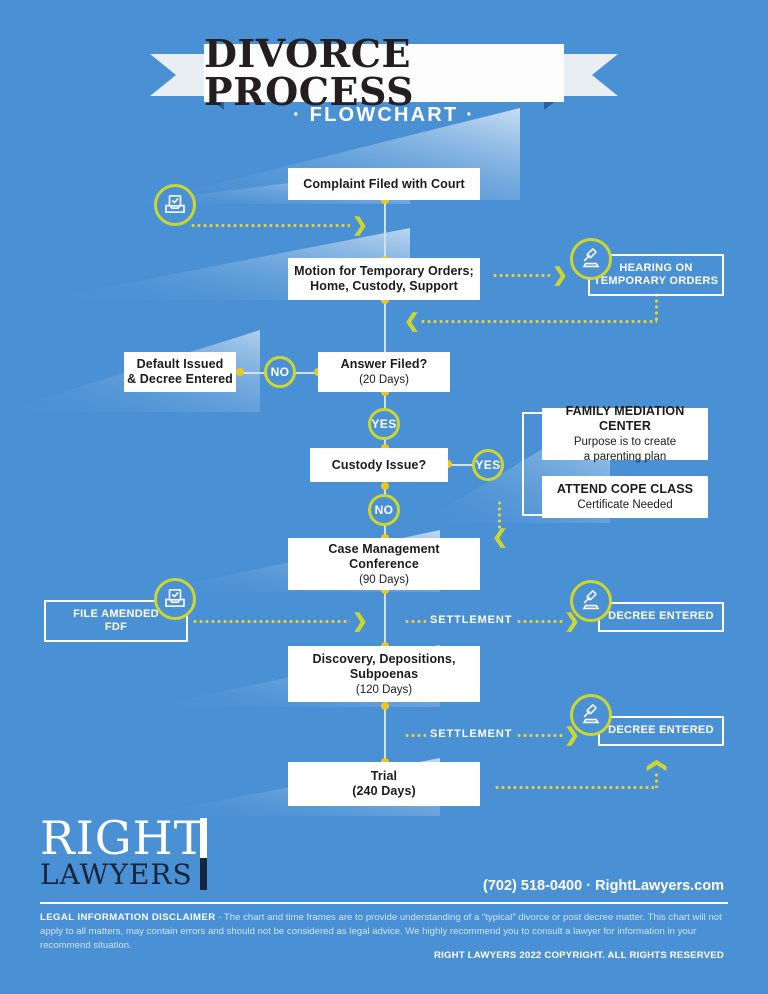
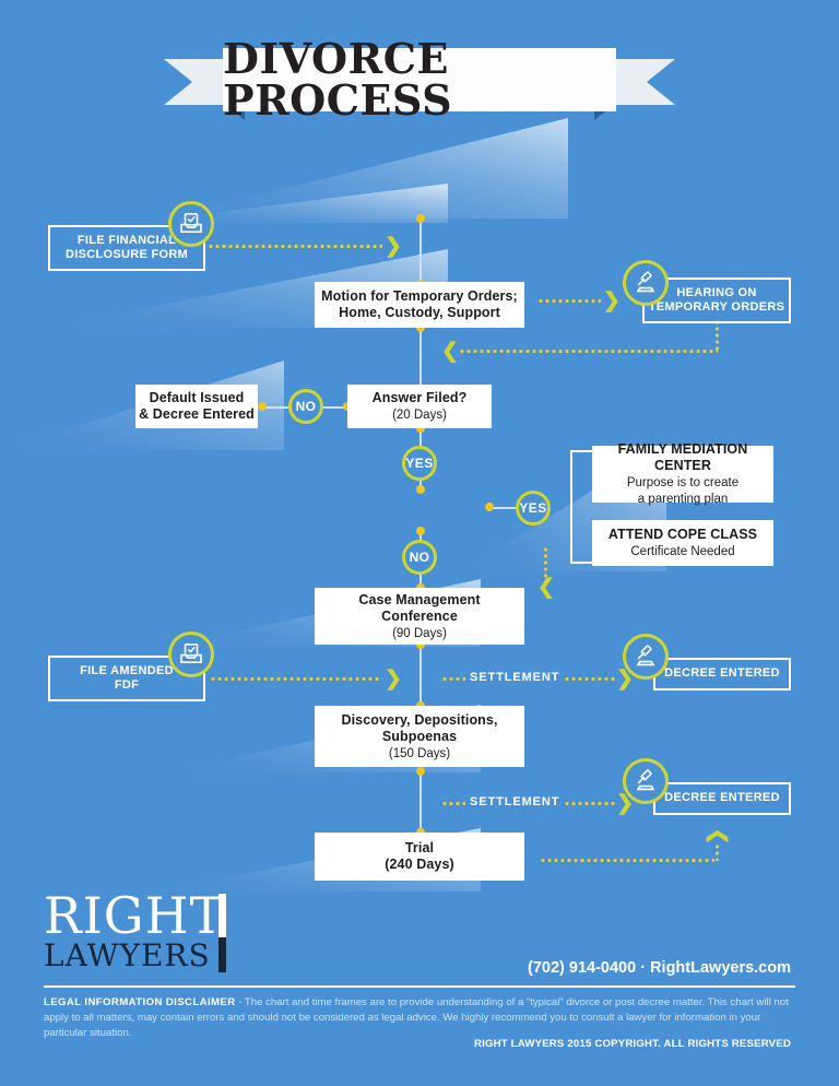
  DIVORCE PROCESS
- · FLOWCHART ·
  ❯
  ❯
  ❮
  ❮
  ❯
  ❯
  ❯
- Complaint Filed with Court
  Motion for Temporary Orders;
  Home, Custody, Support
  Default Issued
  & Decree Entered
  Answer Filed?
  (20 Days)
- Custody Issue?
  FAMILY MEDIATION CENTER
  Purpose is to create
  a parenting plan
  ATTEND COPE CLASS
  Certificate Needed
  Case Management
  Conference
  (90 Days)
  Discovery, Depositions,
  Subpoenas
- (120 Days)
+ (150 Days)
  Trial
  (240 Days)
+ FILE FINANCIAL
+ DISCLOSURE FORM
  HEARING ON
  TEMPORARY ORDERS
  FILE AMENDED
  FDF
  DECREE ENTERED
  DECREE ENTERED
  SETTLEMENT
  SETTLEMENT
  NO
  YES
  YES
  NO
  RIGHT
  LAWYERS
- (702) 518-0400 · RightLawyers.com
+ (702) 914-0400 · RightLawyers.com
- LEGAL INFORMATION DISCLAIMER - The chart and time frames are to provide understanding of a “typical” divorce or post decree matter. This chart will not apply to all matters, may contain errors and should not be considered as legal advice. We highly recommend you to consult a lawyer for information in your recommend situation.
+ LEGAL INFORMATION DISCLAIMER - The chart and time frames are to provide understanding of a “typical” divorce or post decree matter. This chart will not apply to all matters, may contain errors and should not be considered as legal advice. We highly recommend you to consult a lawyer for information in your particular situation.
- RIGHT LAWYERS 2022 COPYRIGHT. ALL RIGHTS RESERVED
+ RIGHT LAWYERS 2015 COPYRIGHT. ALL RIGHTS RESERVED
